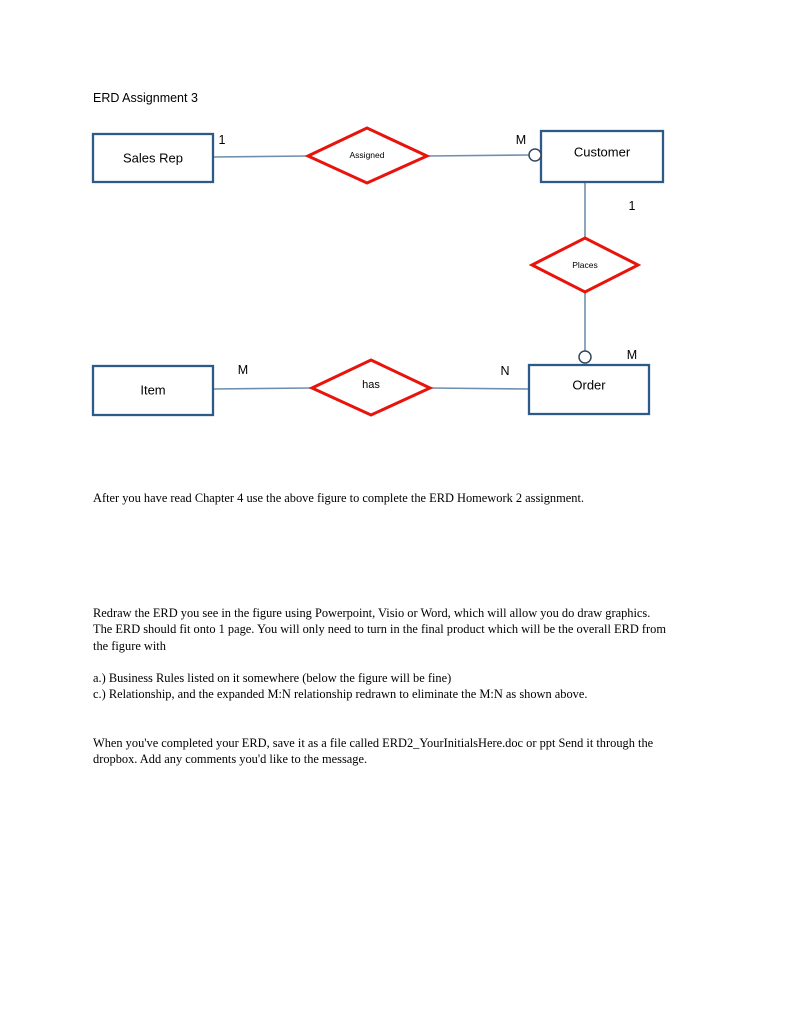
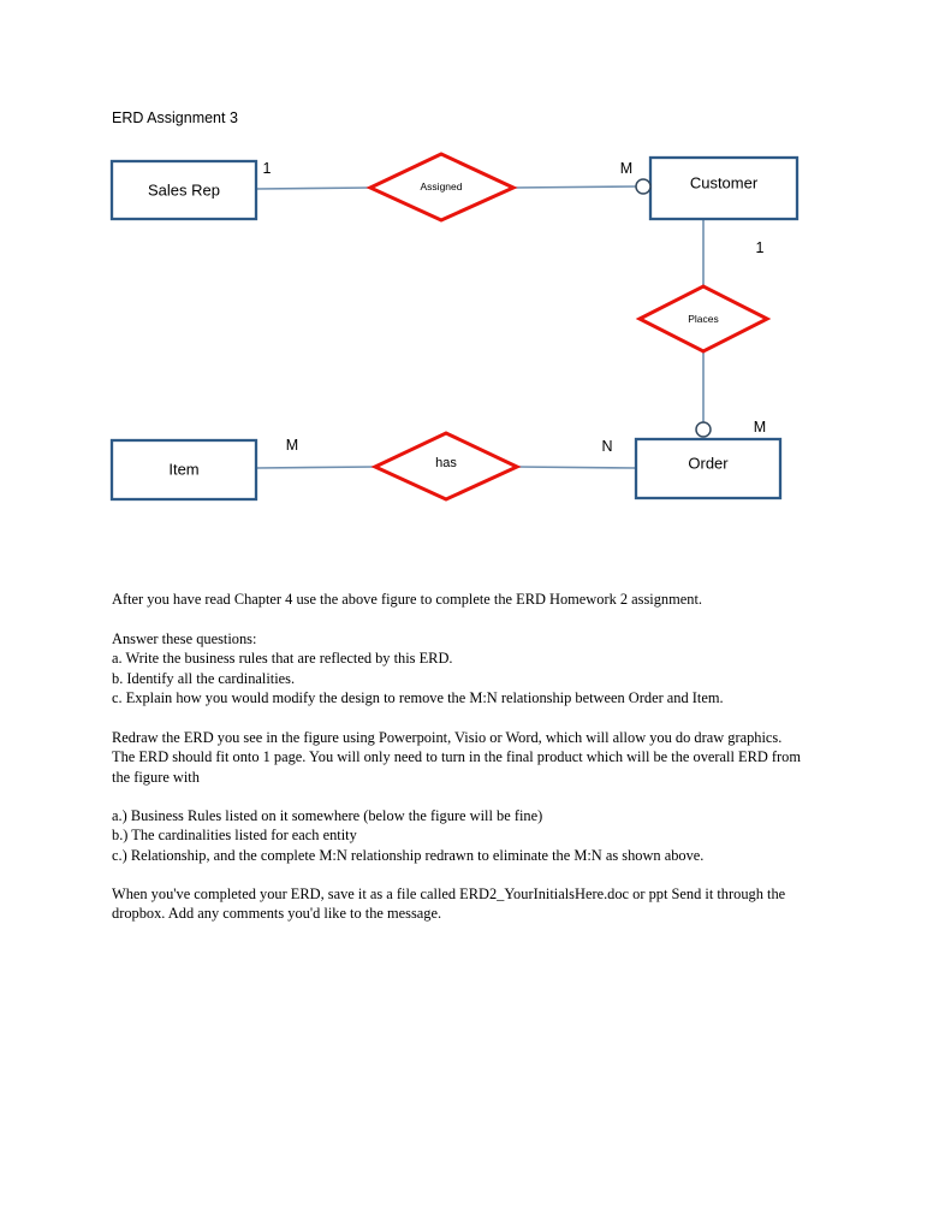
  ERD Assignment 3
  Sales Rep
  Customer
  Item
  Order
  Assigned
  Places
  has
  1
  M
  1
  M
  N
  M
  After you have read Chapter 4 use the above figure to complete the ERD Homework 2 assignment.
+ Answer these questions:
+ a. Write the business rules that are reflected by this ERD.
+ b. Identify all the cardinalities.
+ c. Explain how you would modify the design to remove the M:N relationship between Order and Item.
  Redraw the ERD you see in the figure using Powerpoint, Visio or Word, which will allow you do draw graphics.
  The ERD should fit onto 1 page. You will only need to turn in the final product which will be the overall ERD from
  the figure with
  a.) Business Rules listed on it somewhere (below the figure will be fine)
+ b.) The cardinalities listed for each entity
- c.) Relationship, and the expanded M:N relationship redrawn to eliminate the M:N as shown above.
+ c.) Relationship, and the complete M:N relationship redrawn to eliminate the M:N as shown above.
  When you've completed your ERD, save it as a file called ERD2_YourInitialsHere.doc or ppt Send it through the
  dropbox. Add any comments you'd like to the message.
